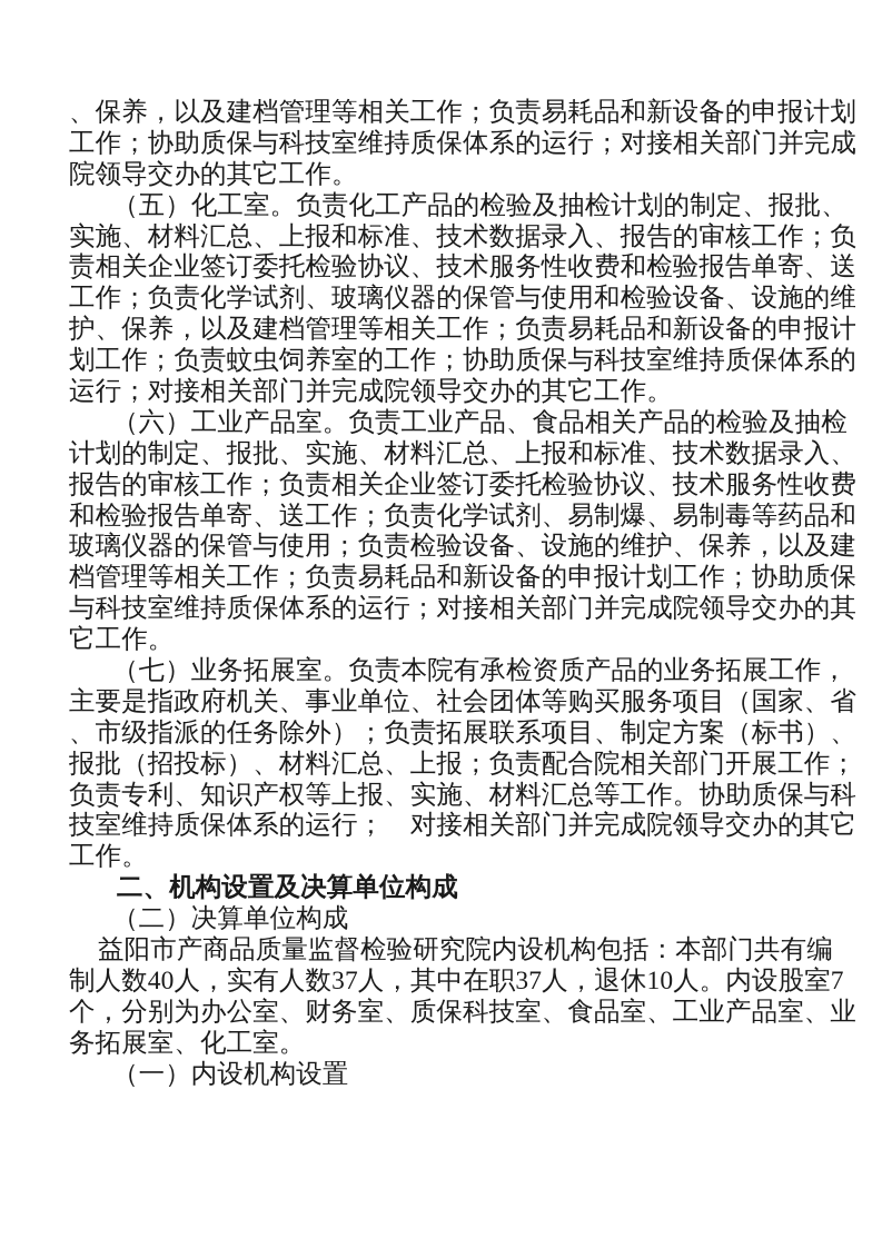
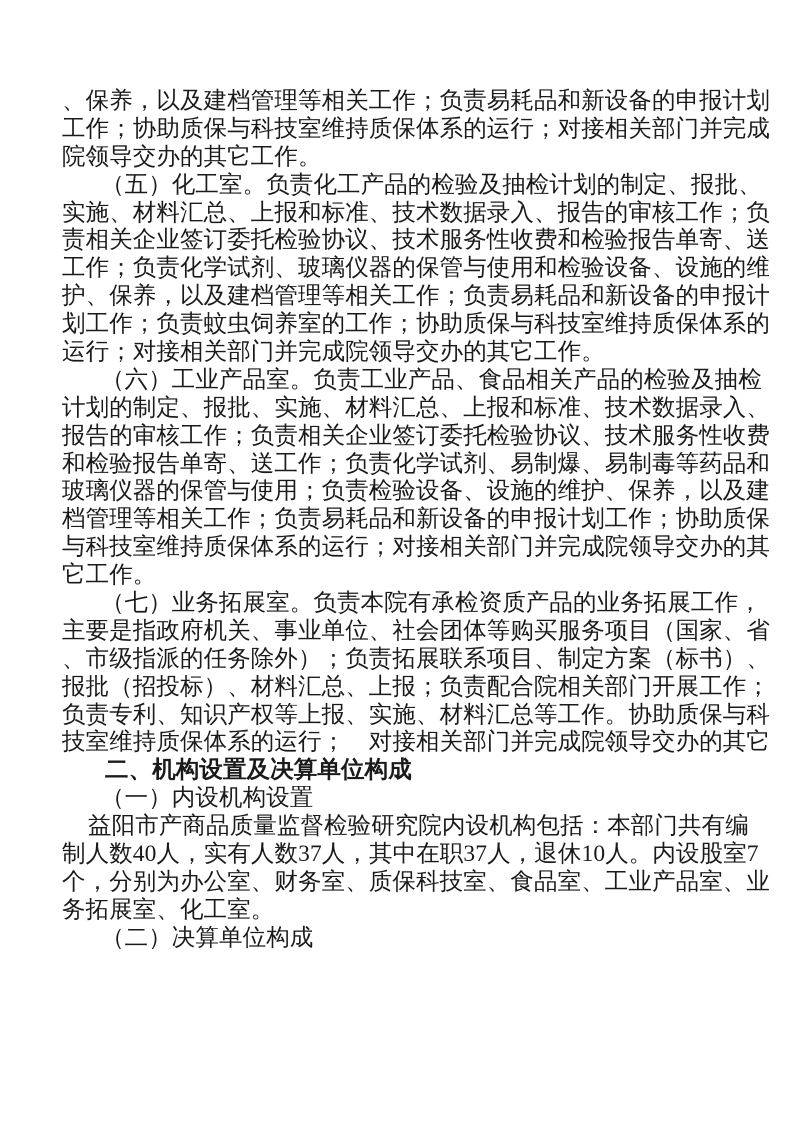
  、保养，以及建档管理等相关工作；负责易耗品和新设备的申报计划
  工作；协助质保与科技室维持质保体系的运行；对接相关部门并完成
  院领导交办的其它工作。
  （五）化工室。负责化工产品的检验及抽检计划的制定、报批、
  实施、材料汇总、上报和标准、技术数据录入、报告的审核工作；负
  责相关企业签订委托检验协议、技术服务性收费和检验报告单寄、送
  工作；负责化学试剂、玻璃仪器的保管与使用和检验设备、设施的维
  护、保养，以及建档管理等相关工作；负责易耗品和新设备的申报计
  划工作；负责蚊虫饲养室的工作；协助质保与科技室维持质保体系的
  运行；对接相关部门并完成院领导交办的其它工作。
  （六）工业产品室。负责工业产品、食品相关产品的检验及抽检
  计划的制定、报批、实施、材料汇总、上报和标准、技术数据录入、
  报告的审核工作；负责相关企业签订委托检验协议、技术服务性收费
  和检验报告单寄、送工作；负责化学试剂、易制爆、易制毒等药品和
  玻璃仪器的保管与使用；负责检验设备、设施的维护、保养，以及建
  档管理等相关工作；负责易耗品和新设备的申报计划工作；协助质保
  与科技室维持质保体系的运行；对接相关部门并完成院领导交办的其
  它工作。
  （七）业务拓展室。负责本院有承检资质产品的业务拓展工作，
  主要是指政府机关、事业单位、社会团体等购买服务项目（国家、省
  、市级指派的任务除外）；负责拓展联系项目、制定方案（标书）、
  报批（招投标）、材料汇总、上报；负责配合院相关部门开展工作；
  负责专利、知识产权等上报、实施、材料汇总等工作。协助质保与科
  技室维持质保体系的运行； 对接相关部门并完成院领导交办的其它
- 工作。
  二、机构设置及决算单位构成
- （二）决算单位构成
+ （一）内设机构设置
  益阳市产商品质量监督检验研究院内设机构包括：本部门共有编
  制人数40人，实有人数37人，其中在职37人，退休10人。内设股室7
  个，分别为办公室、财务室、质保科技室、食品室、工业产品室、业
  务拓展室、化工室。
- （一）内设机构设置
+ （二）决算单位构成
